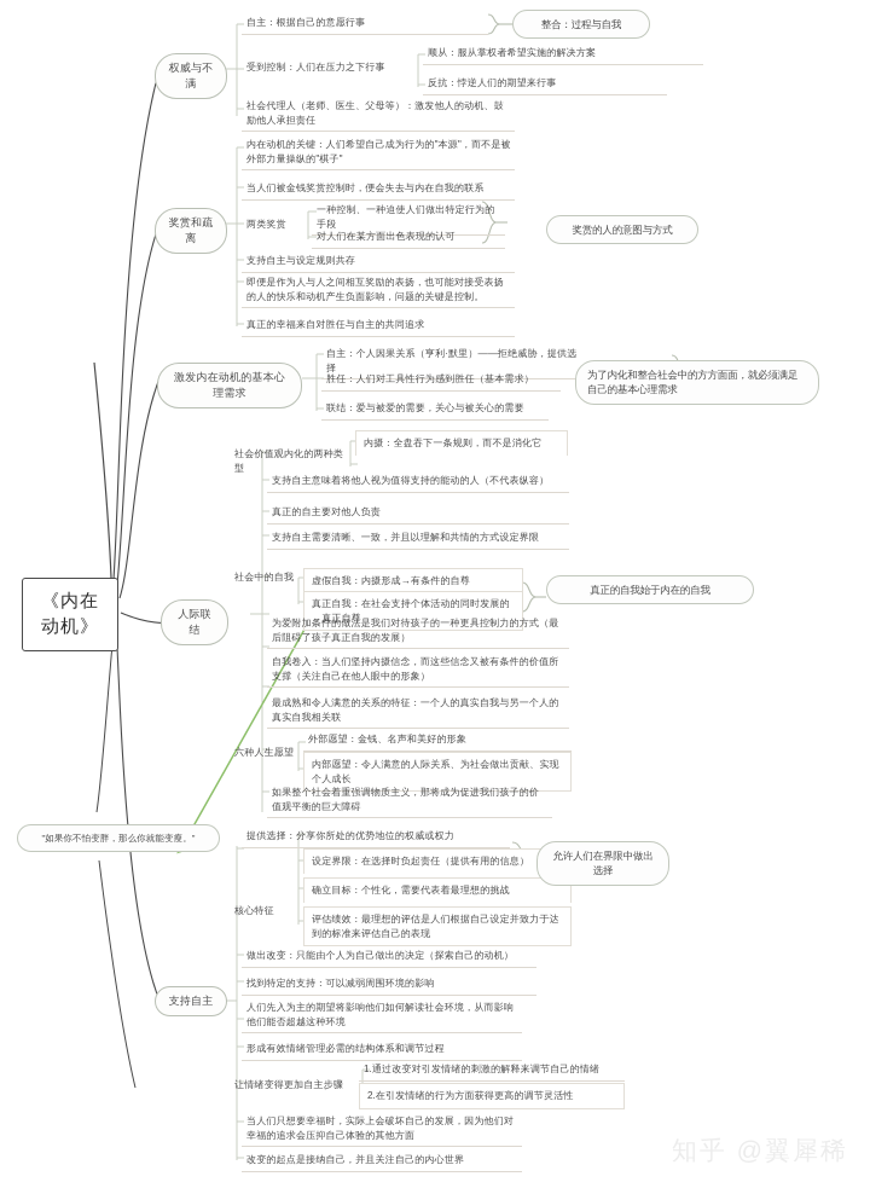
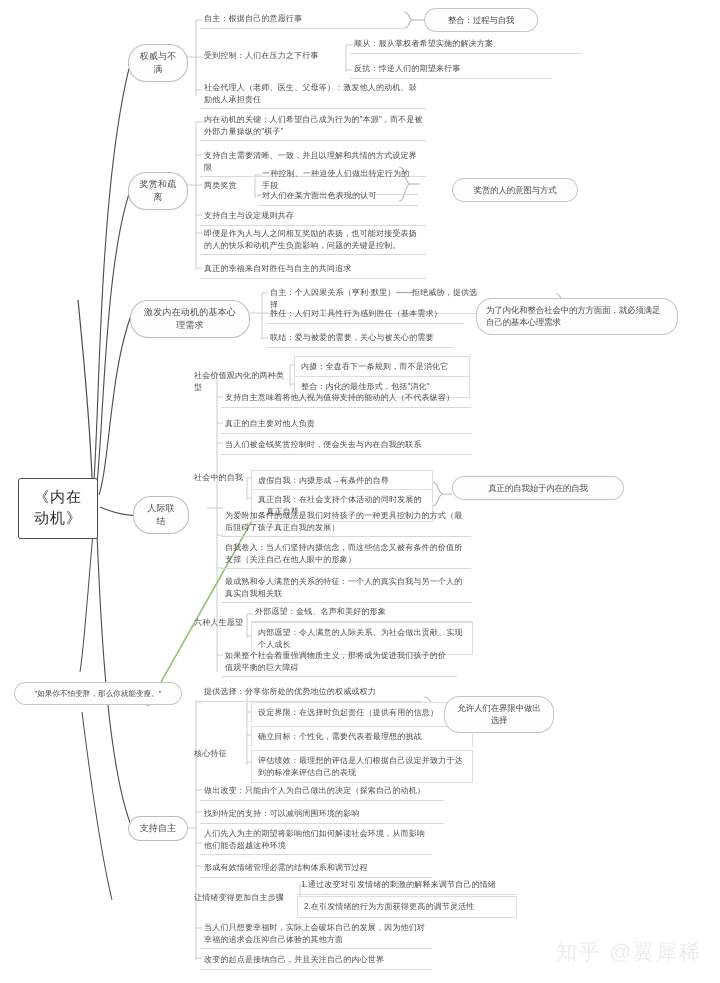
  《内在动机》
  "如果你不怕变胖，那么你就能变瘦。"
  权威与不满
  自主：根据自己的意愿行事
  整合：过程与自我
  受到控制：人们在压力之下行事
  顺从：服从掌权者希望实施的解决方案
  反抗：悖逆人们的期望来行事
  社会代理人（老师、医生、父母等）：激发他人的动机、鼓励他人承担责任
  奖赏和疏离
  内在动机的关键：人们希望自己成为行为的"本源"，而不是被外部力量操纵的"棋子"
- 当人们被金钱奖赏控制时，便会失去与内在自我的联系
+ 支持自主需要清晰、一致，并且以理解和共情的方式设定界限
  两类奖赏
  一种控制、一种迫使人们做出特定行为的手段
  对人们在某方面出色表现的认可
  奖赏的人的意图与方式
  支持自主与设定规则共存
  即便是作为人与人之间相互奖励的表扬，也可能对接受表扬的人的快乐和动机产生负面影响，问题的关键是控制。
  真正的幸福来自对胜任与自主的共同追求
  激发内在动机的基本心理需求
  自主：个人因果关系（亨利·默里）——拒绝威胁，提供选择
  胜任：人们对工具性行为感到胜任（基本需求）
  联结：爱与被爱的需要，关心与被关心的需要
  为了内化和整合社会中的方方面面，就必须满足自己的基本心理需求
  人际联结
  社会价值观内化的两种类型
  内摄：全盘吞下一条规则，而不是消化它
+ 整合：内化的最佳形式，包括"消化"
  支持自主意味着将他人视为值得支持的能动的人（不代表纵容）
  真正的自主要对他人负责
- 支持自主需要清晰、一致，并且以理解和共情的方式设定界限
+ 当人们被金钱奖赏控制时，便会失去与内在自我的联系
  社会中的自我
  虚假自我：内摄形成→有条件的自尊
  真正自我：在社会支持个体活动的同时发展的→真正自尊
  真正的自我始于内在的自我
  为爱附加条件的做法是我们对待孩子的一种更具控制力的方式（最后阻碍了孩子真正自我的发展）
  自我卷入：当人们坚持内摄信念，而这些信念又被有条件的价值所支撑（关注自己在他人眼中的形象）
  最成熟和令人满意的关系的特征：一个人的真实自我与另一个人的真实自我相关联
  六种人生愿望
  外部愿望：金钱、名声和美好的形象
  内部愿望：令人满意的人际关系、为社会做出贡献、实现个人成长
  如果整个社会着重强调物质主义，那将成为促进我们孩子的价值观平衡的巨大障碍
  支持自主
  核心特征
  提供选择：分享你所处的优势地位的权威或权力
  设定界限：在选择时负起责任（提供有用的信息）
  确立目标：个性化，需要代表着最理想的挑战
  评估绩效：最理想的评估是人们根据自己设定并致力于达到的标准来评估自己的表现
  允许人们在界限中做出选择
  做出改变：只能由个人为自己做出的决定（探索自己的动机）
  找到特定的支持：可以减弱周围环境的影响
  人们先入为主的期望将影响他们如何解读社会环境，从而影响他们能否超越这种环境
  形成有效情绪管理必需的结构体系和调节过程
  让情绪变得更加自主步骤
  1.通过改变对引发情绪的刺激的解释来调节自己的情绪
  2.在引发情绪的行为方面获得更高的调节灵活性
  当人们只想要幸福时，实际上会破坏自己的发展，因为他们对幸福的追求会压抑自己体验的其他方面
  改变的起点是接纳自己，并且关注自己的内心世界
